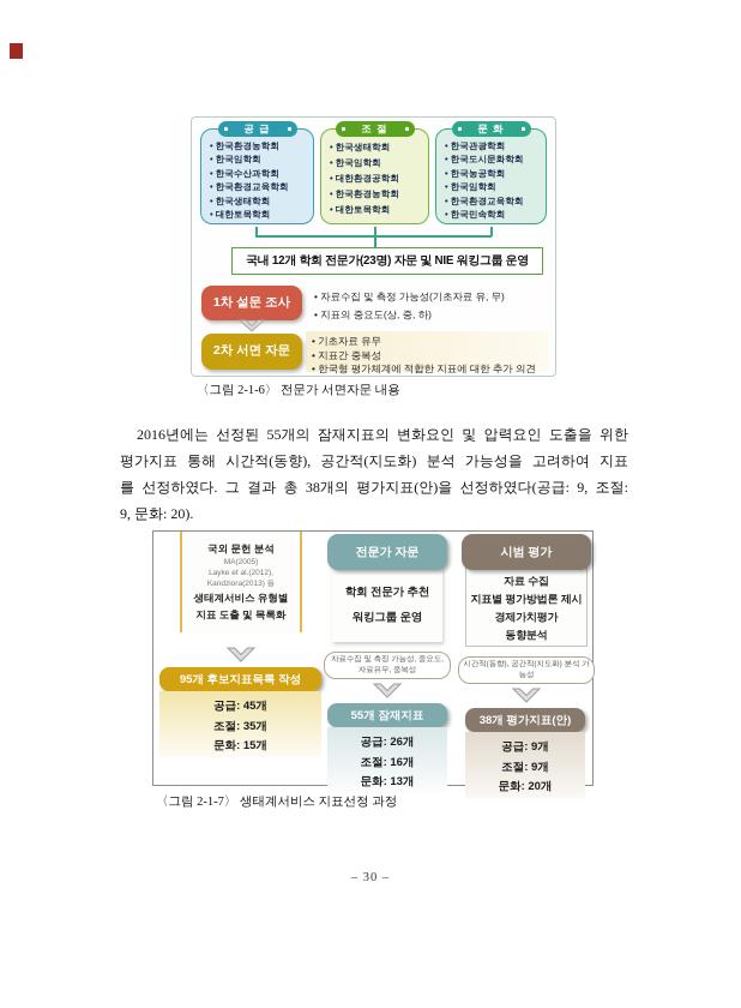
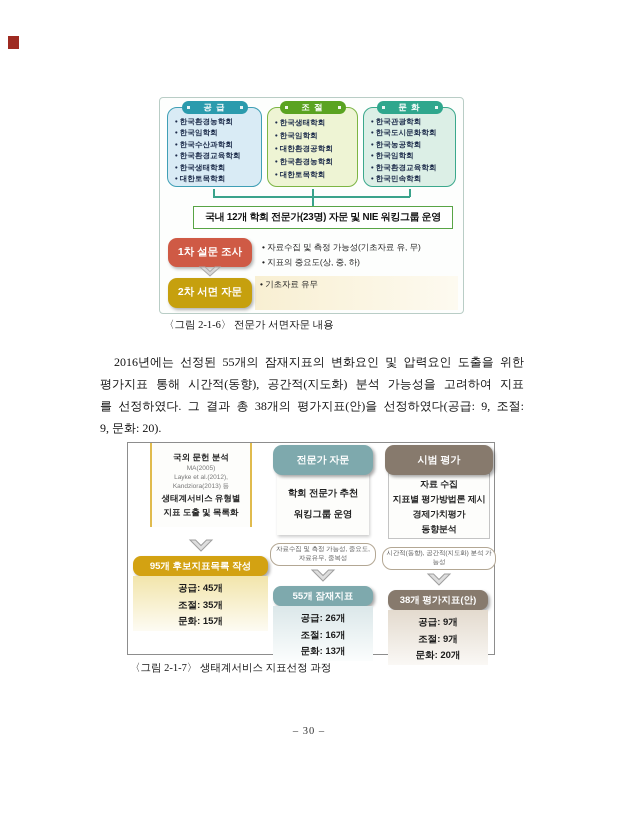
  공 급
  한국환경농학회
  한국임학회
  한국수산과학회
  한국환경교육학회
  한국생태학회
  대한토목학회
  조 절
  한국생태학회
  한국임학회
  대한환경공학회
  한국환경농학회
  대한토목학회
  문 화
  한국관광학회
  한국도시문화학회
  한국농공학회
  한국임학회
  한국환경교육학회
  한국민속학회
  국내 12개 학회 전문가(23명) 자문 및 NIE 워킹그룹 운영
  1차 설문 조사
  자료수집 및 측정 가능성(기초자료 유, 무)
  지표의 중요도(상, 중, 하)
  기초자료 유무
- 지표간 중복성
- 한국형 평가체계에 적합한 지표에 대한 추가 의견
  2차 서면 자문
  〈그림 2-1-6〉 전문가 서면자문 내용
  2016년에는 선정된 55개의 잠재지표의 변화요인 및 압력요인 도출을 위한
  평가지표 통해 시간적(동향), 공간적(지도화) 분석 가능성을 고려하여 지표
  를 선정하였다. 그 결과 총 38개의 평가지표(안)을 선정하였다(공급: 9, 조절:
  9, 문화: 20).
  국외 문헌 분석
  생태계서비스 유형별
  지표 도출 및 목록화
  95개 후보지표목록 작성
  공급: 45개
  조절: 35개
  문화: 15개
  전문가 자문
  학회 전문가 추천
  워킹그룹 운영
  55개 잠재지표
  공급: 26개
  조절: 16개
  문화: 13개
  시범 평가
  자료 수집
  지표별 평가방법론 제시
  경제가치평가
  동향분석
  38개 평가지표(안)
  공급: 9개
  조절: 9개
  문화: 20개
  〈그림 2-1-7〉 생태계서비스 지표선정 과정
  – 30 –
